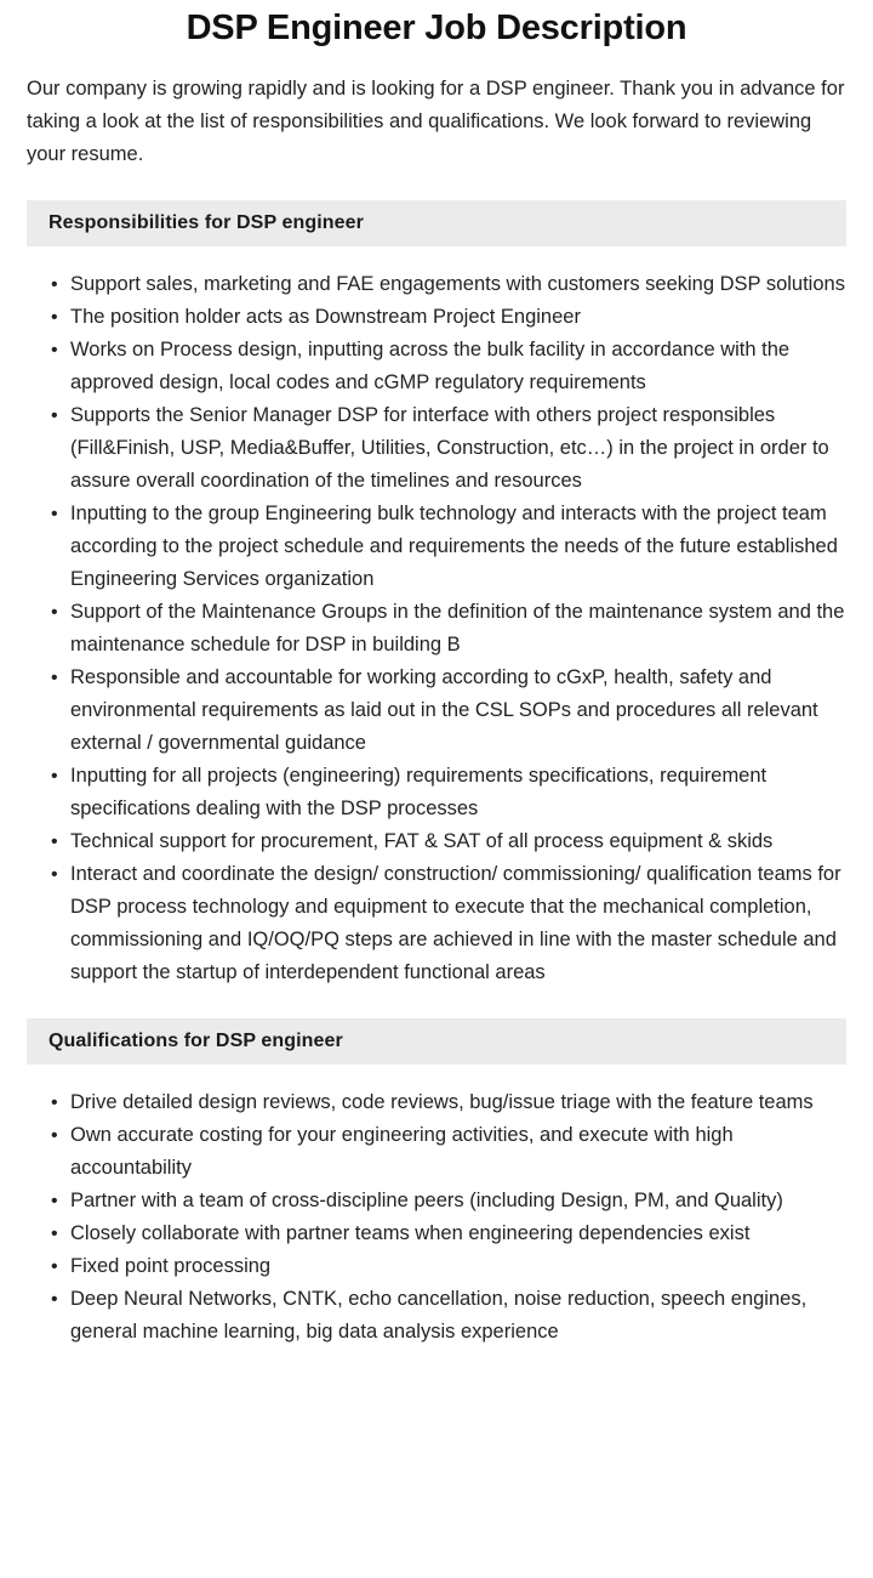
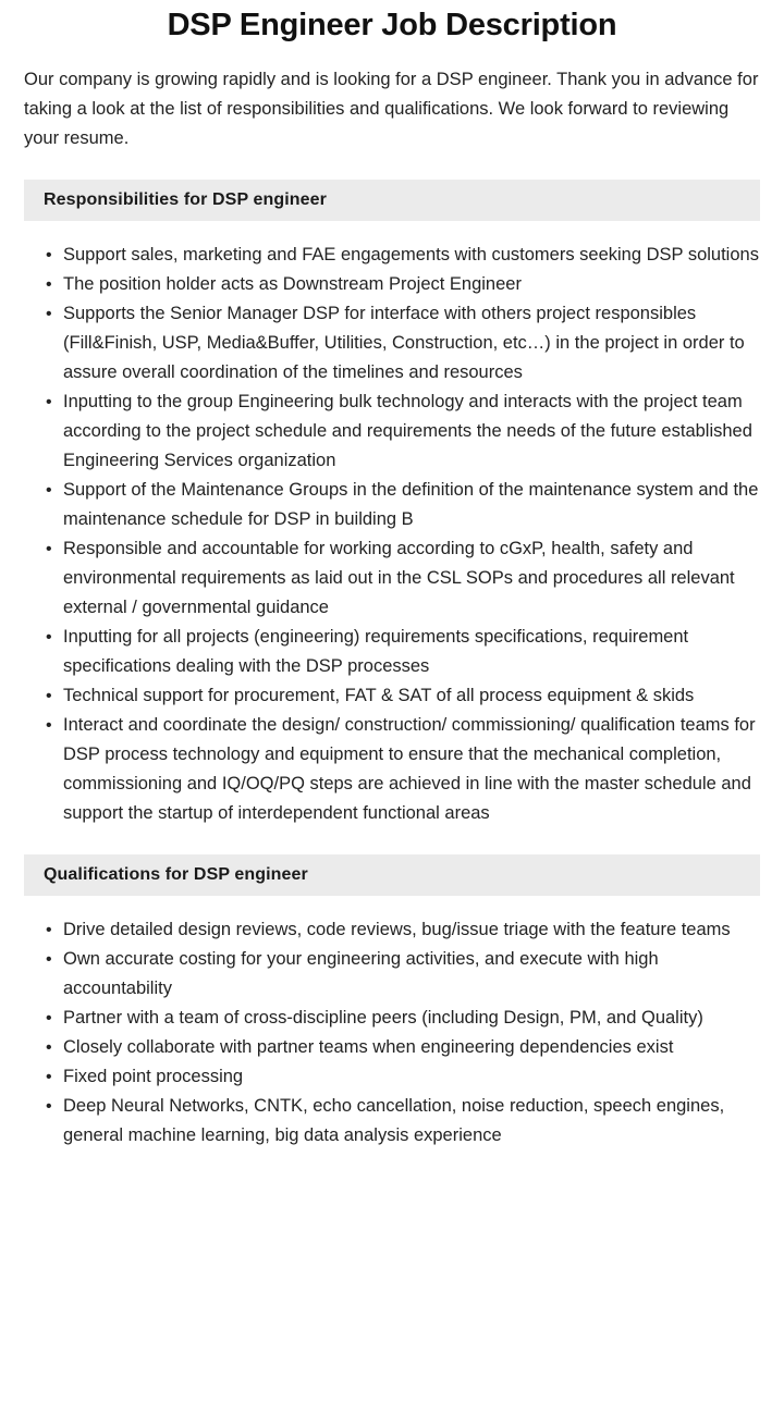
  DSP Engineer Job Description
  Our company is growing rapidly and is looking for a DSP engineer. Thank you in advance for taking a look at the list of responsibilities and qualifications. We look forward to reviewing your resume.
  Responsibilities for DSP engineer
  Support sales, marketing and FAE engagements with customers seeking DSP solutions
  The position holder acts as Downstream Project Engineer
- Works on Process design, inputting across the bulk facility in accordance with the approved design, local codes and cGMP regulatory requirements
  Supports the Senior Manager DSP for interface with others project responsibles (Fill&Finish, USP, Media&Buffer, Utilities, Construction, etc…) in the project in order to assure overall coordination of the timelines and resources
  Inputting to the group Engineering bulk technology and interacts with the project team according to the project schedule and requirements the needs of the future established Engineering Services organization
  Support of the Maintenance Groups in the definition of the maintenance system and the maintenance schedule for DSP in building B
  Responsible and accountable for working according to cGxP, health, safety and environmental requirements as laid out in the CSL SOPs and procedures all relevant external / governmental guidance
  Inputting for all projects (engineering) requirements specifications, requirement specifications dealing with the DSP processes
  Technical support for procurement, FAT & SAT of all process equipment & skids
- Interact and coordinate the design/ construction/ commissioning/ qualification teams for DSP process technology and equipment to execute that the mechanical completion, commissioning and IQ/OQ/PQ steps are achieved in line with the master schedule and support the startup of interdependent functional areas
+ Interact and coordinate the design/ construction/ commissioning/ qualification teams for DSP process technology and equipment to ensure that the mechanical completion, commissioning and IQ/OQ/PQ steps are achieved in line with the master schedule and support the startup of interdependent functional areas
  Qualifications for DSP engineer
  Drive detailed design reviews, code reviews, bug/issue triage with the feature teams
  Own accurate costing for your engineering activities, and execute with high accountability
  Partner with a team of cross-discipline peers (including Design, PM, and Quality)
  Closely collaborate with partner teams when engineering dependencies exist
  Fixed point processing
  Deep Neural Networks, CNTK, echo cancellation, noise reduction, speech engines, general machine learning, big data analysis experience
